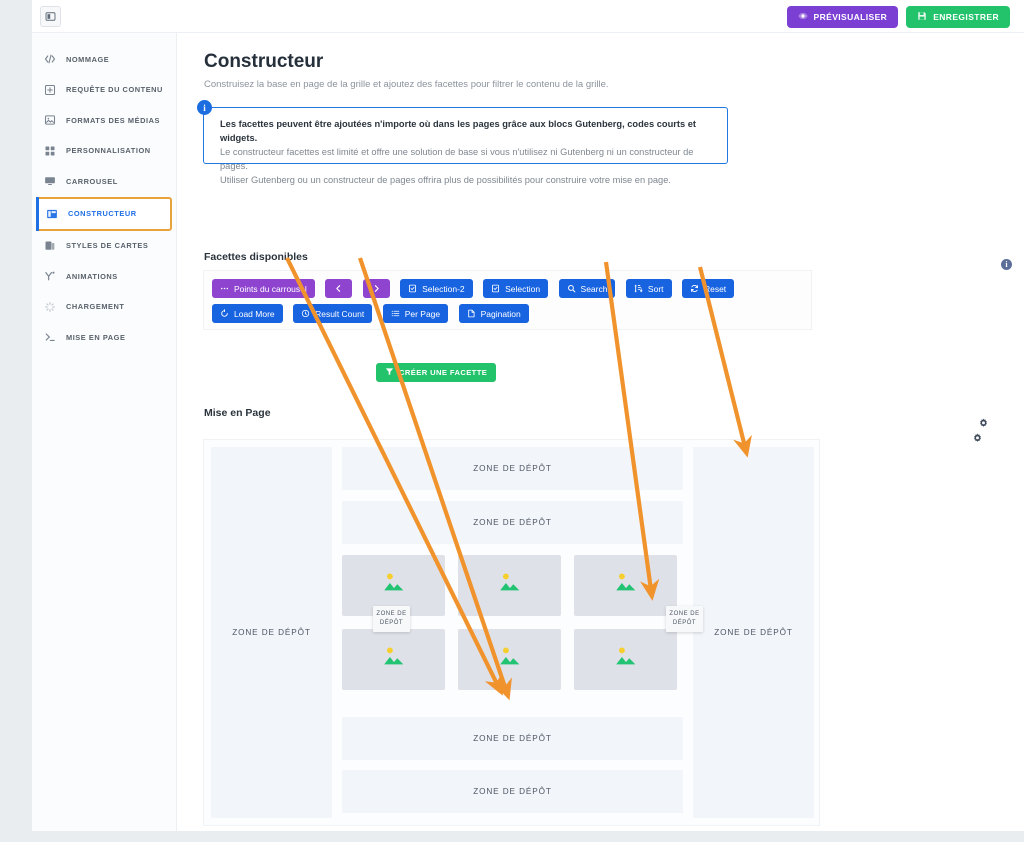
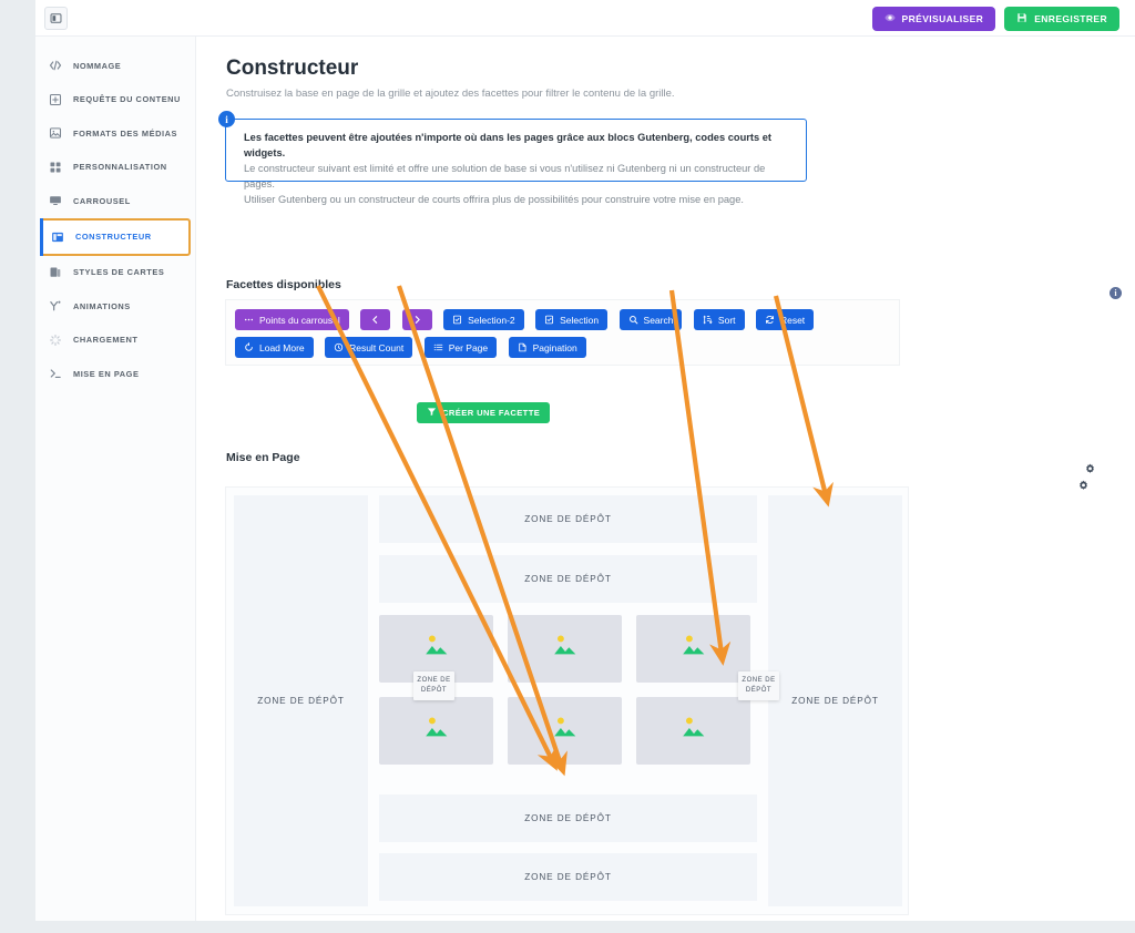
  PRÉVISUALISER
  ENREGISTRER
  NOMMAGE
  REQUÊTE DU CONTENU
  FORMATS DES MÉDIAS
  PERSONNALISATION
  CARROUSEL
  CONSTRUCTEUR
  STYLES DE CARTES
  ANIMATIONS
  CHARGEMENT
  MISE EN PAGE
  Constructeur
  Construisez la base en page de la grille et ajoutez des facettes pour filtrer le contenu de la grille.
  i
  Les facettes peuvent être ajoutées n'importe où dans les pages grâce aux blocs Gutenberg, codes courts et widgets.
- Le constructeur facettes est limité et offre une solution de base si vous n'utilisez ni Gutenberg ni un constructeur de pages.
+ Le constructeur suivant est limité et offre une solution de base si vous n'utilisez ni Gutenberg ni un constructeur de pages.
- Utiliser Gutenberg ou un constructeur de pages offrira plus de possibilités pour construire votre mise en page.
+ Utiliser Gutenberg ou un constructeur de courts offrira plus de possibilités pour construire votre mise en page.
  Facettes disponibles
  i
  Points du carrousl
  Selection-2
  Selection
  Search
  Sort
  eset
  Load More
  Result Count
  Per Page
  Pagination
  CRÉER UNE FACETTE
  Mise en Page
  ZONE DE DÉPÔT
  ZONE DE DÉPÔT
  ZONE DE DÉPÔT
  ZONE DE DÉPÔT
  ZONE DE DÉPÔT
  ZONE DE DÉPÔT
